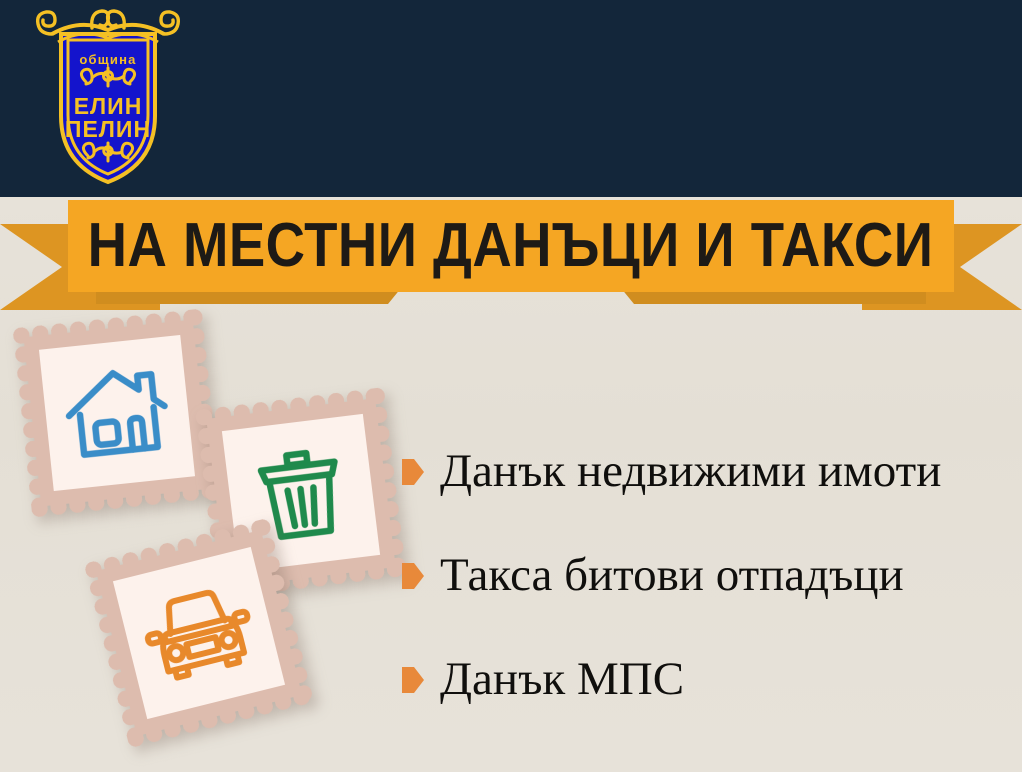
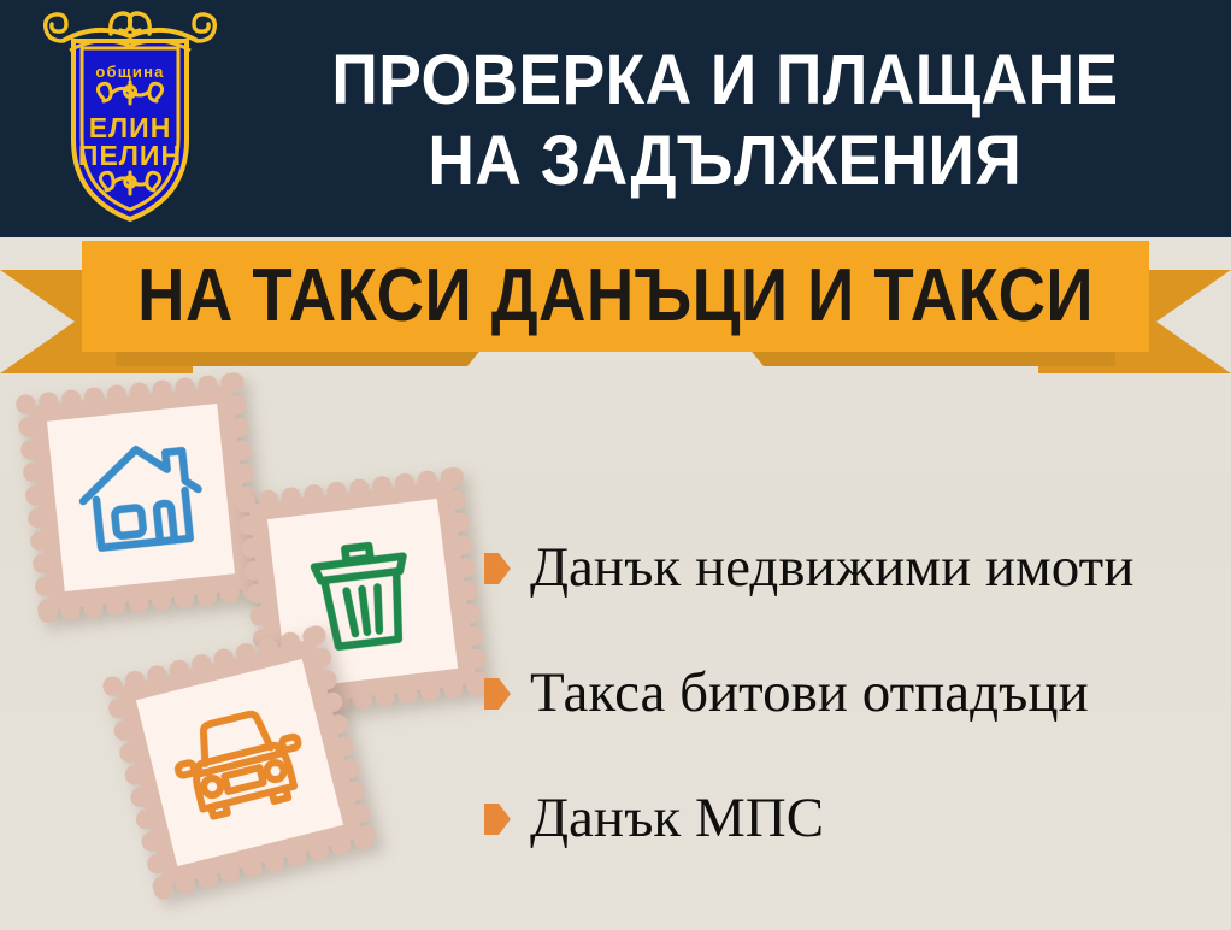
  община
  ЕЛИН
  ПЕЛИН
+ ПРОВЕРКА И ПЛАЩАНЕ
+ НА ЗАДЪЛЖЕНИЯ
- НА МЕСТНИ ДАНЪЦИ И ТАКСИ
+ НА ТАКСИ ДАНЪЦИ И ТАКСИ
  Данък недвижими имоти
  Такса битови отпадъци
  Данък МПС
